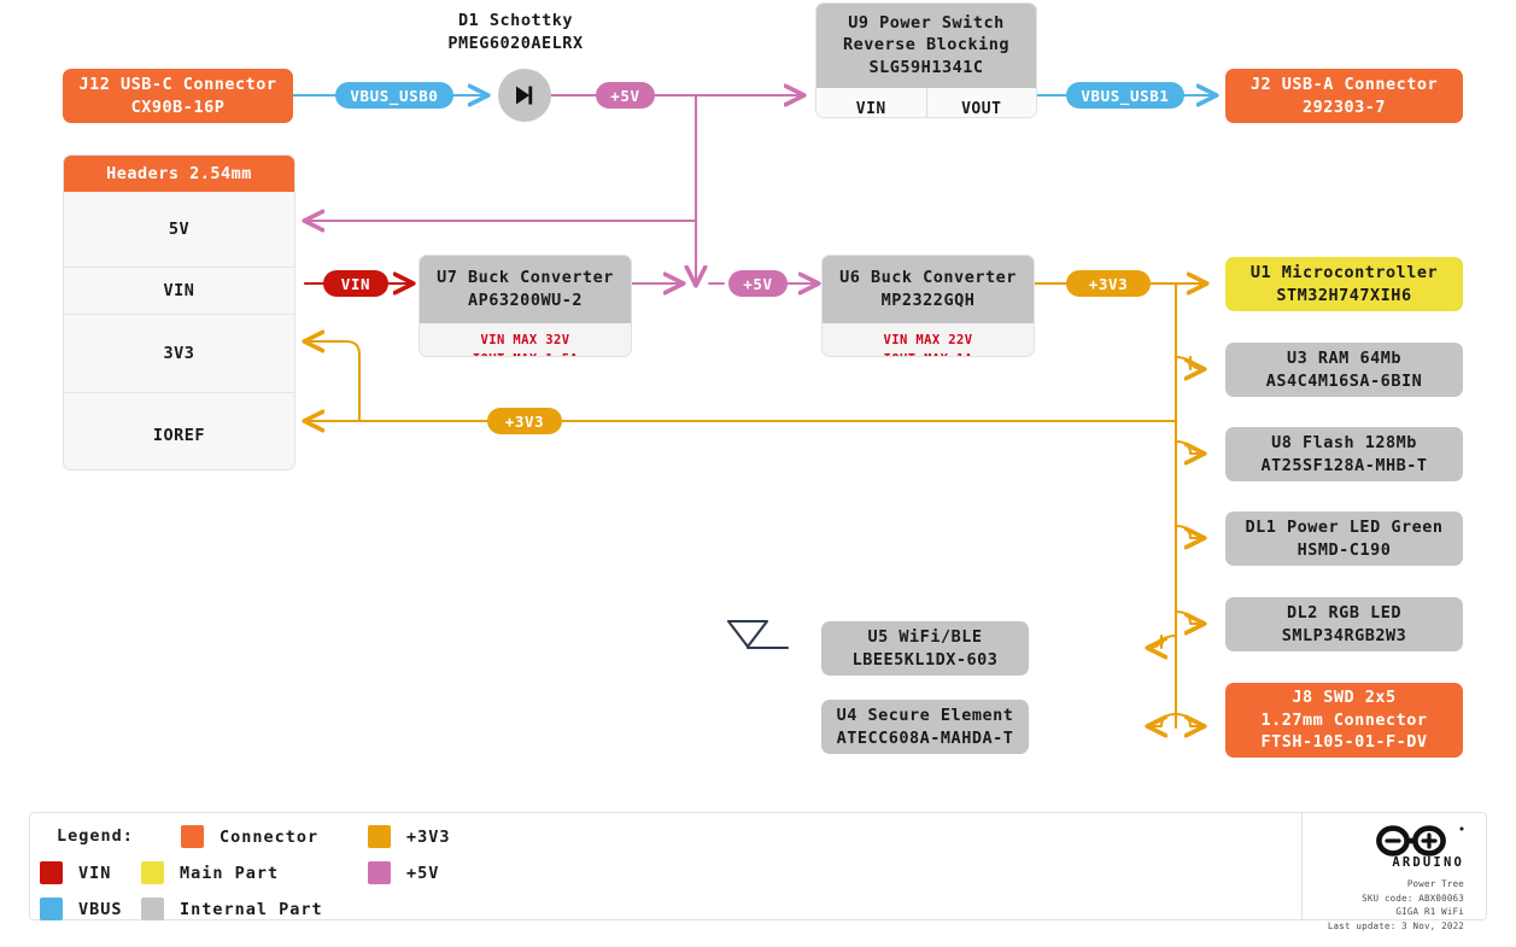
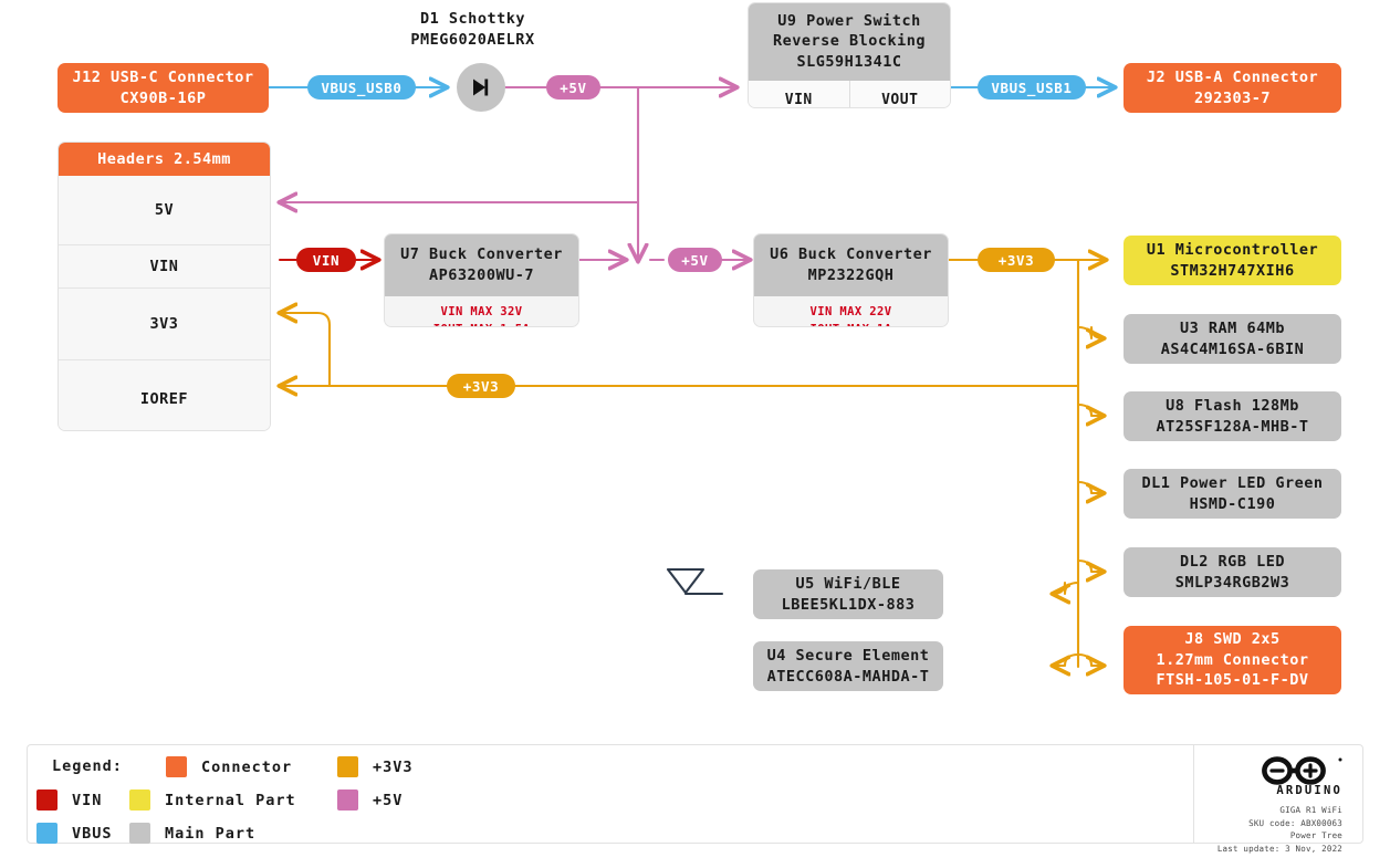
  J12 USB-C Connector
  CX90B-16P
  VBUS_USB0
  D1 Schottky
  PMEG6020AELRX
  +5V
  U9 Power Switch
  Reverse Blocking
  SLG59H1341C
  VIN
  VOUT
  VBUS_USB1
  J2 USB-A Connector
  292303-7
  Headers 2.54mm
  5V
  VIN
  3V3
  IOREF
  VIN
  U7 Buck Converter
- AP63200WU-2
+ AP63200WU-7
  VIN MAX 32V
  +5V
  U6 Buck Converter
  MP2322GQH
  VIN MAX 22V
  +3V3
  +3V3
  U1 Microcontroller
  STM32H747XIH6
  U3 RAM 64Mb
  AS4C4M16SA-6BIN
  U8 Flash 128Mb
  AT25SF128A-MHB-T
  DL1 Power LED Green
  HSMD-C190
  DL2 RGB LED
  SMLP34RGB2W3
  J8 SWD 2x5
  1.27mm Connector
  FTSH-105-01-F-DV
  U5 WiFi/BLE
- LBEE5KL1DX-603
+ LBEE5KL1DX-883
  U4 Secure Element
  ATECC608A-MAHDA-T
  Legend:
  Connector
  +3V3
  VIN
- Main Part
+ Internal Part
  +5V
  VBUS
- Internal Part
+ Main Part
  ARDUINO
- Power Tree
+ GIGA R1 WiFi
  SKU code: ABX00063
- GIGA R1 WiFi
+ Power Tree
  Last update: 3 Nov, 2022
